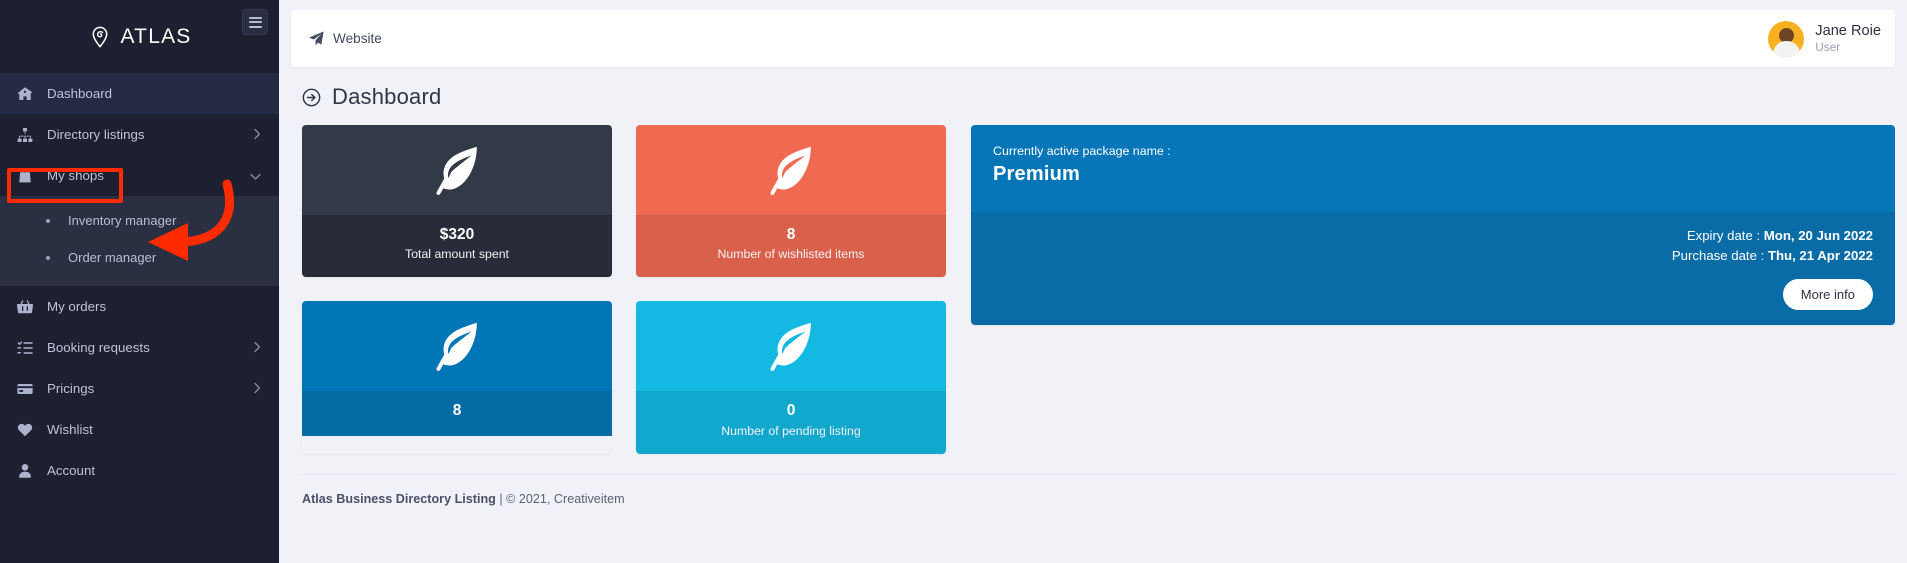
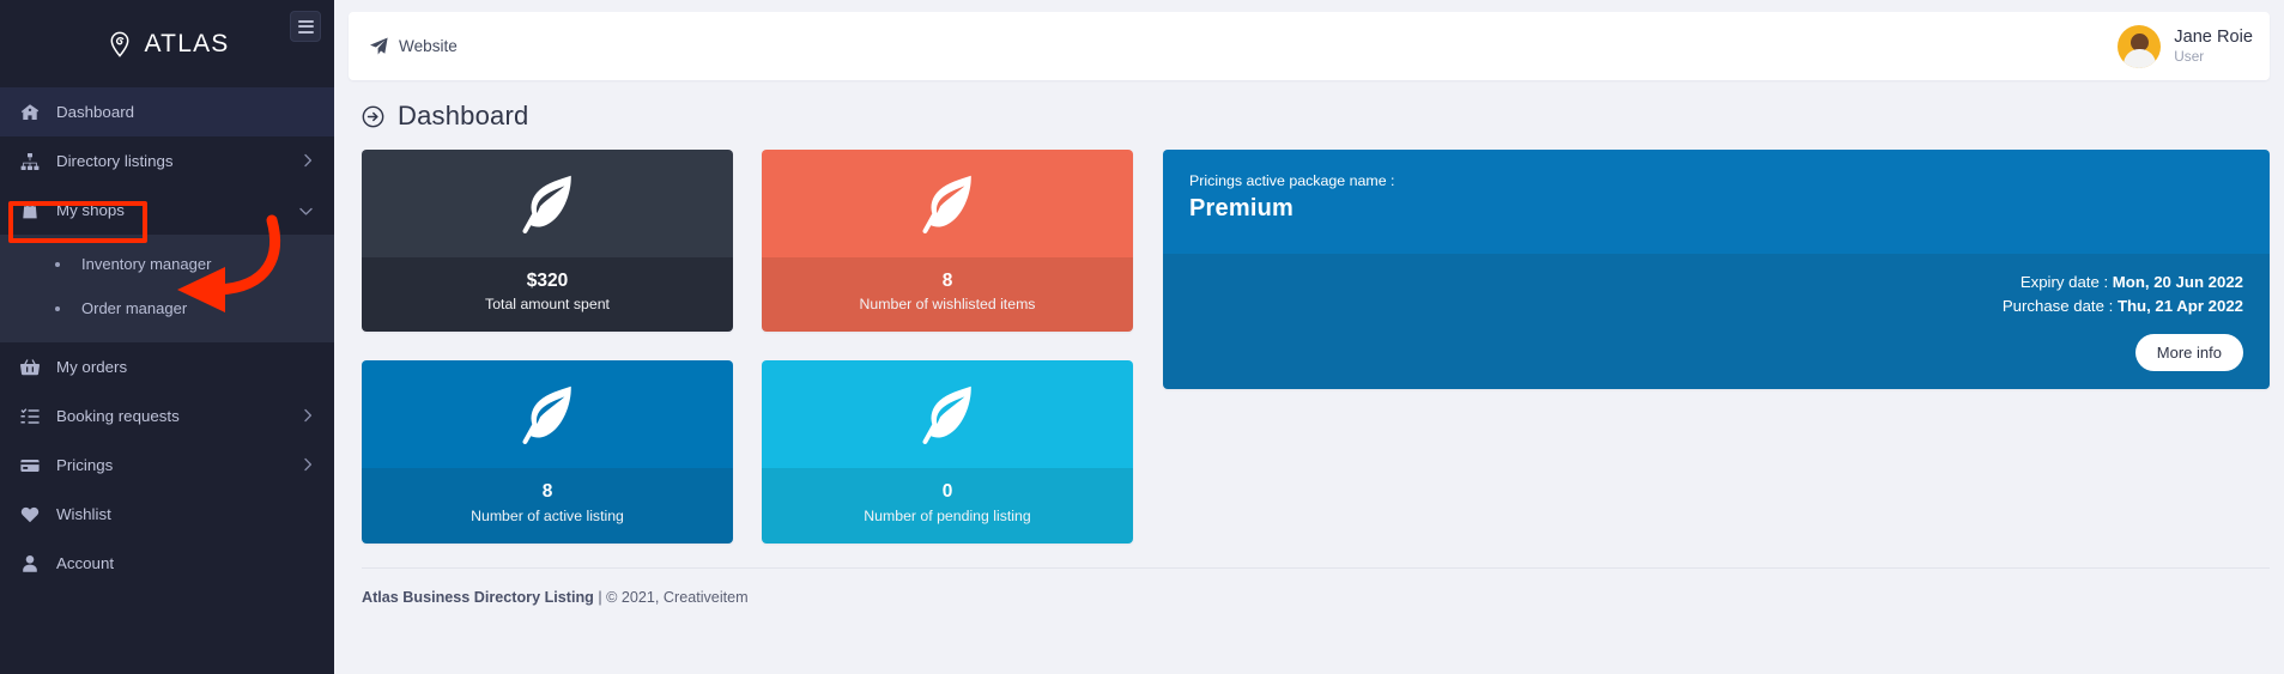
  ATLAS
  Dashboard
  Directory listings
  My shops
  Inventory manager
  Order manager
  My orders
  Booking requests
  Pricings
  Wishlist
  Account
  Website
  Jane Roie
  User
  Dashboard
  $320
  Total amount spent
  8
  Number of wishlisted items
  8
+ Number of active listing
  0
  Number of pending listing
- Currently active package name :
+ Pricings active package name :
  Premium
  Expiry date : Mon, 20 Jun 2022
  Purchase date : Thu, 21 Apr 2022
  More info
  Atlas Business Directory Listing | © 2021, Creativeitem
